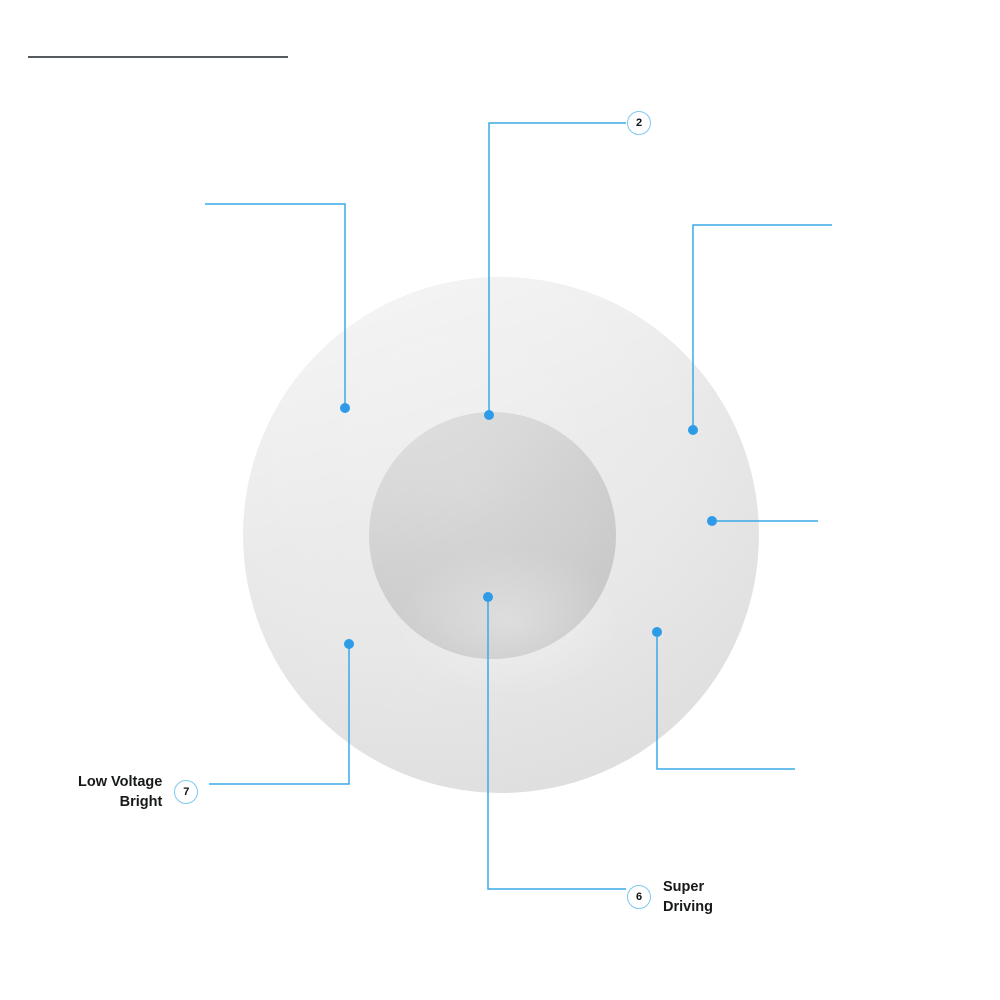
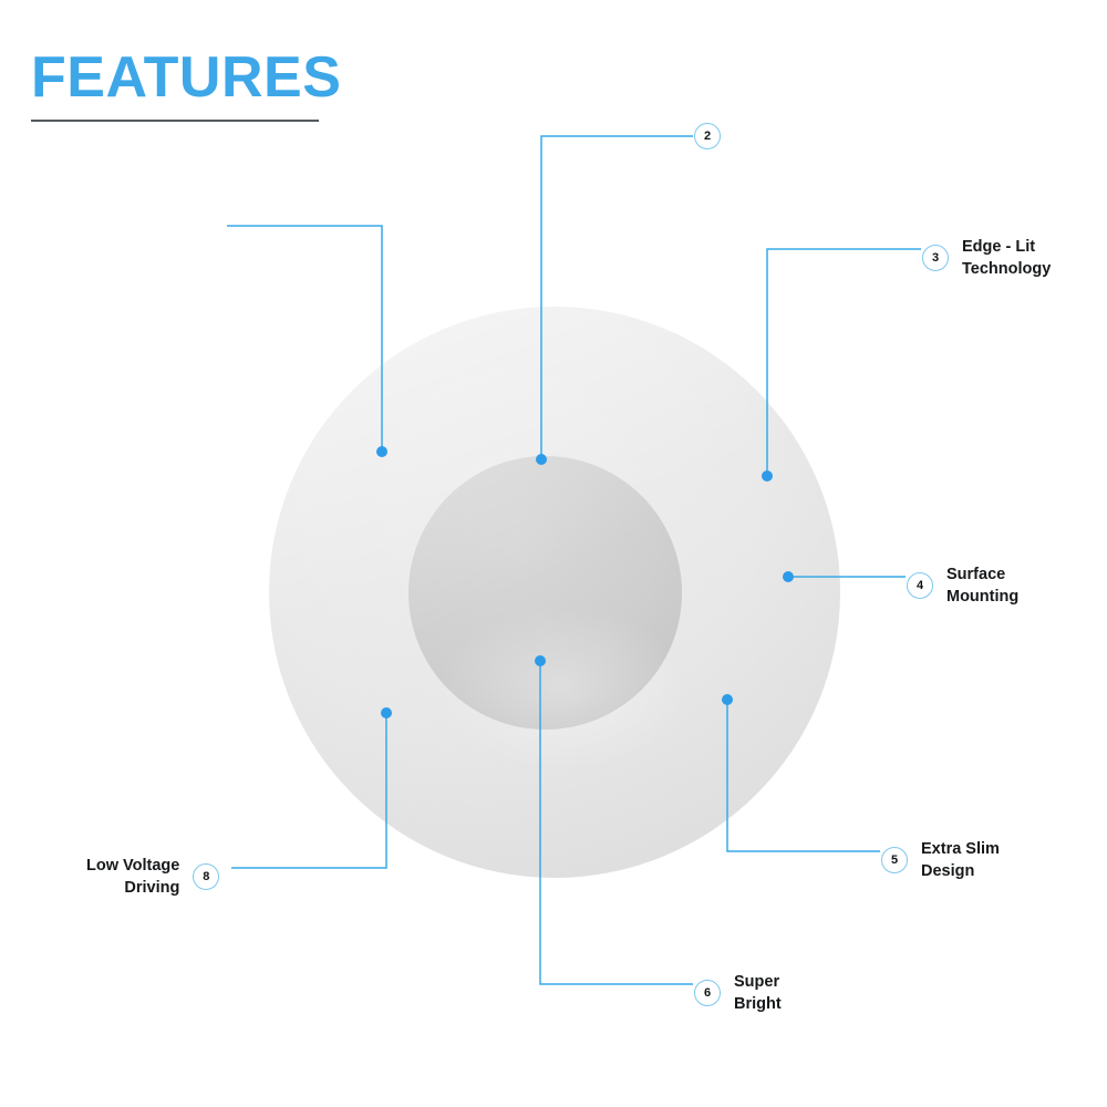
+ FEATURES
  2
+ 3
+ Edge - Lit
+ Technology
+ 4
+ Surface
+ Mounting
+ 5
+ Extra Slim
+ Design
  6
  Super
- Driving
+ Bright
  Low Voltage
- Bright
+ Driving
- 7
+ 8
